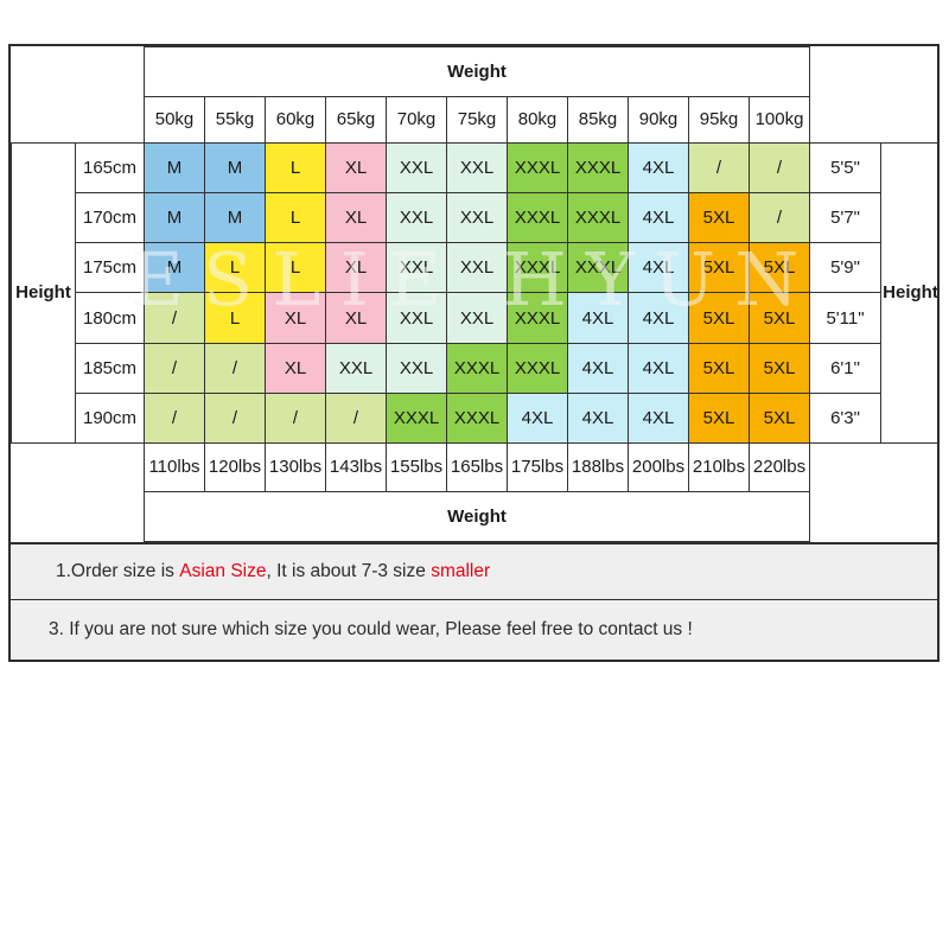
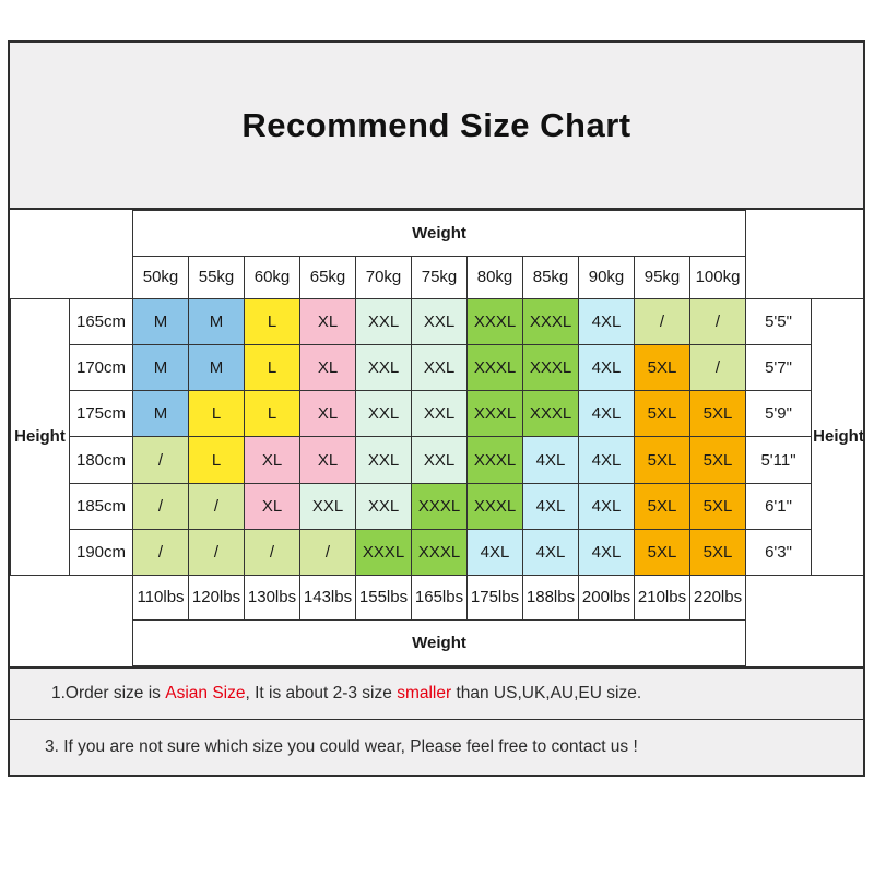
+ Recommend Size Chart
  	Weight
  	50kg	55kg	60kg	65kg	70kg	75kg	80kg	85kg	90kg	95kg	100kg
  Height	165cm	M	M	L	XL	XXL	XXL	XXXL	XXXL	4XL	/	/	5'5"	Height
  170cm	M	M	L	XL	XXL	XXL	XXXL	XXXL	4XL	5XL	/	5'7"
  175cm	M	L	L	XL	XXL	XXL	XXXL	XXXL	4XL	5XL	5XL	5'9"
  180cm	/	L	XL	XL	XXL	XXL	XXXL	4XL	4XL	5XL	5XL	5'11"
  185cm	/	/	XL	XXL	XXL	XXXL	XXXL	4XL	4XL	5XL	5XL	6'1"
  190cm	/	/	/	/	XXXL	XXXL	4XL	4XL	4XL	5XL	5XL	6'3"
  	110lbs	120lbs	130lbs	143lbs	155lbs	165lbs	175lbs	188lbs	200lbs	210lbs	220lbs
  	Weight
- ESLIE HYUN
  1.Order size is
  Asian Size
- , It is about 7-3 size
+ , It is about 2-3 size
  smaller
+ than US,UK,AU,EU size.
  3. If you are not sure which size you could wear, Please feel free to contact us !
